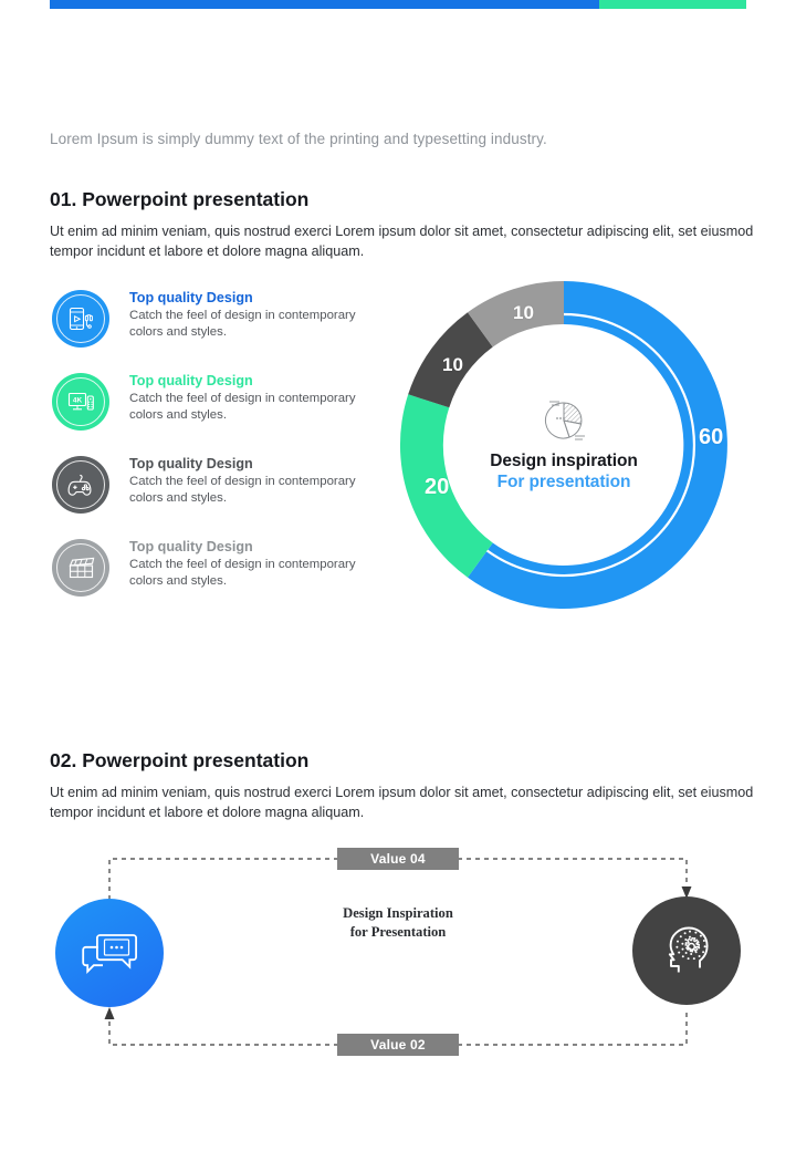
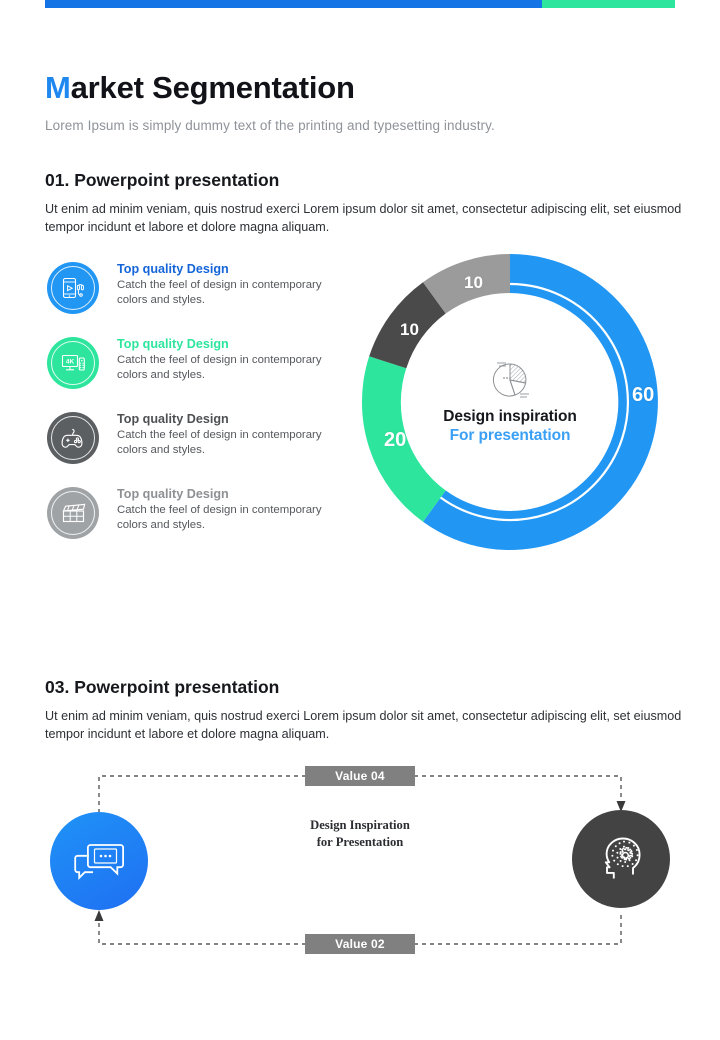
+ Market Segmentation
  Lorem Ipsum is simply dummy text of the printing and typesetting industry.
  01. Powerpoint presentation
  Ut enim ad minim veniam, quis nostrud exerci Lorem ipsum dolor sit amet, consectetur adipiscing elit, set eiusmod tempor incidunt et labore et dolore magna aliquam.
  Top quality Design
  Catch the feel of design in contemporary colors and styles.
  Top quality Design
  Catch the feel of design in contemporary colors and styles.
  Top quality Design
  Catch the feel of design in contemporary colors and styles.
  Top quality Design
  Catch the feel of design in contemporary colors and styles.
  60
  20
  10
  10
  Design inspiration
  For presentation
- 02. Powerpoint presentation
+ 03. Powerpoint presentation
  Ut enim ad minim veniam, quis nostrud exerci Lorem ipsum dolor sit amet, consectetur adipiscing elit, set eiusmod tempor incidunt et labore et dolore magna aliquam.
  Value 04
  Value 02
  Design Inspiration
  for Presentation
